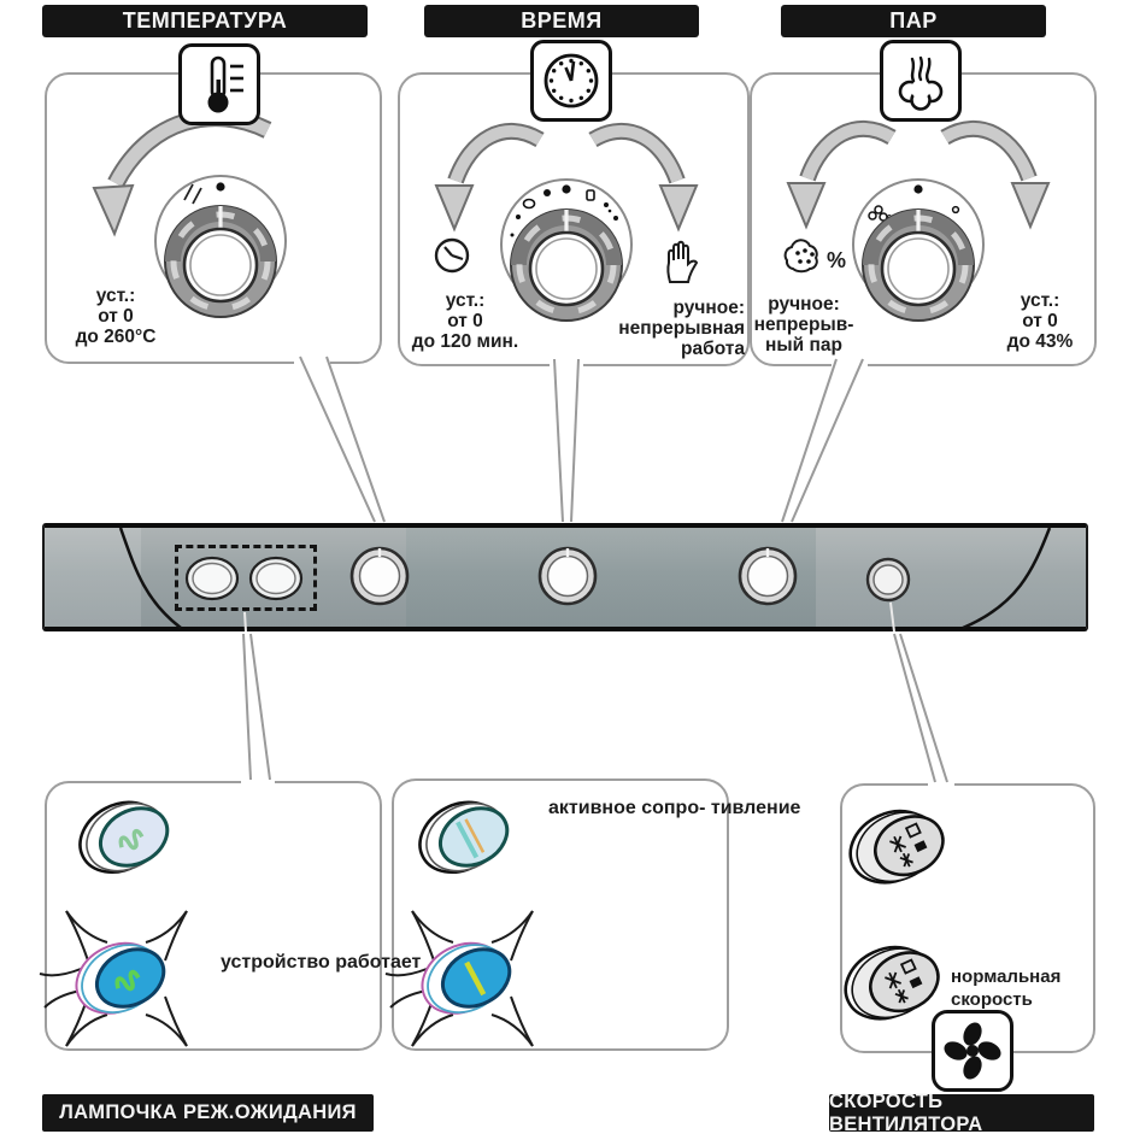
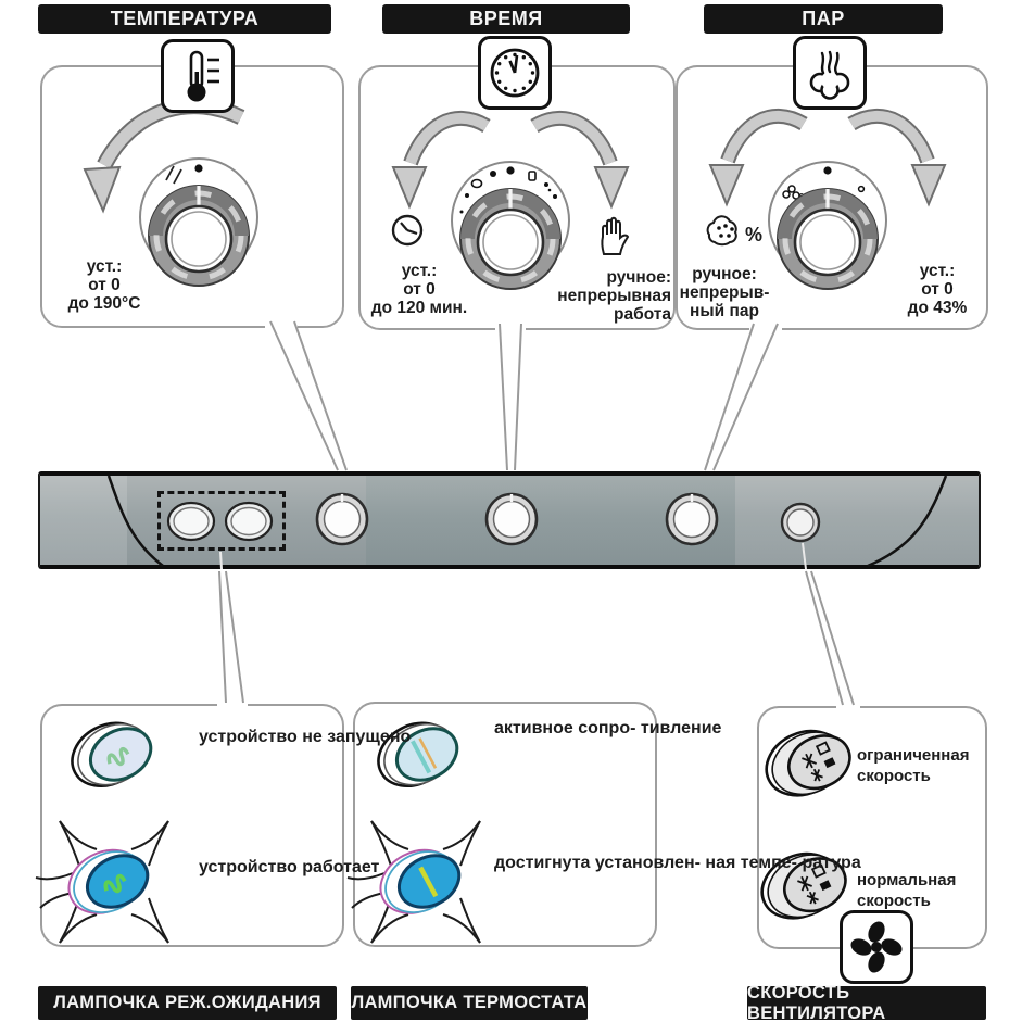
  ТЕМПЕРАТУРА
  ВРЕМЯ
  ПАР
  %
  уст.:
  от 0
- до 260°C
+ до 190°C
  уст.:
  от 0
  до 120 мин.
  ручное:
  непрерывная
  работа
  ручное:
  непрерыв-
  ный пар
  уст.:
  от 0
  до 43%
+ устройство не запущено
  устройство работает
  активное сопро- тивление
+ достигнута установлен- ная темпе- ратура
+ ограниченная скорость
  нормальная скорость
  ЛАМПОЧКА РЕЖ.ОЖИДАНИЯ
+ ЛАМПОЧКА ТЕРМОСТАТА
  СКОРОСТЬ ВЕНТИЛЯТОРА
